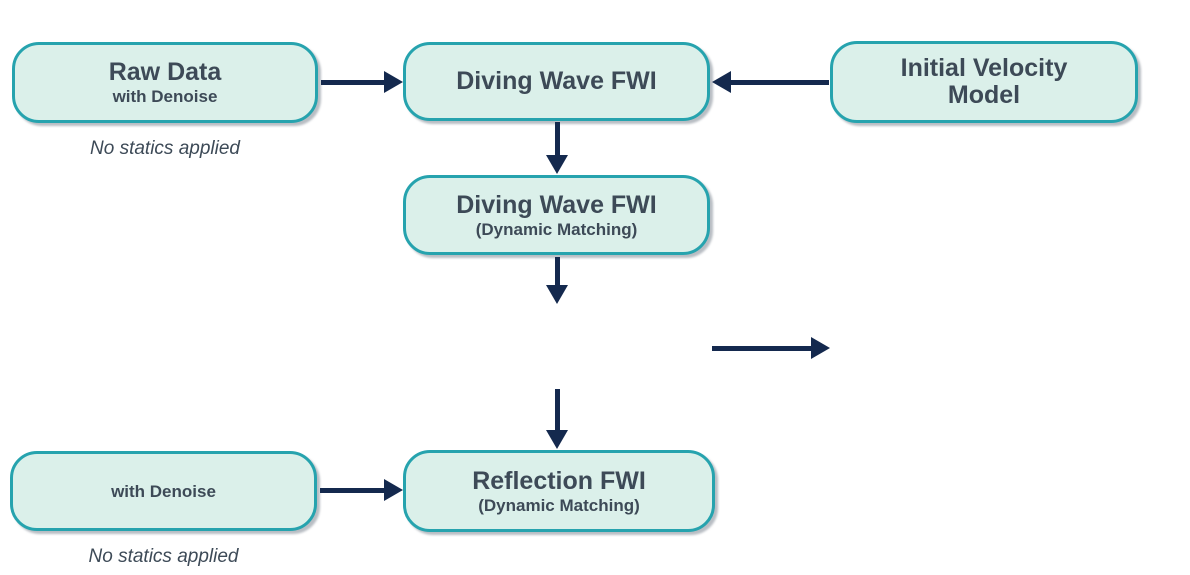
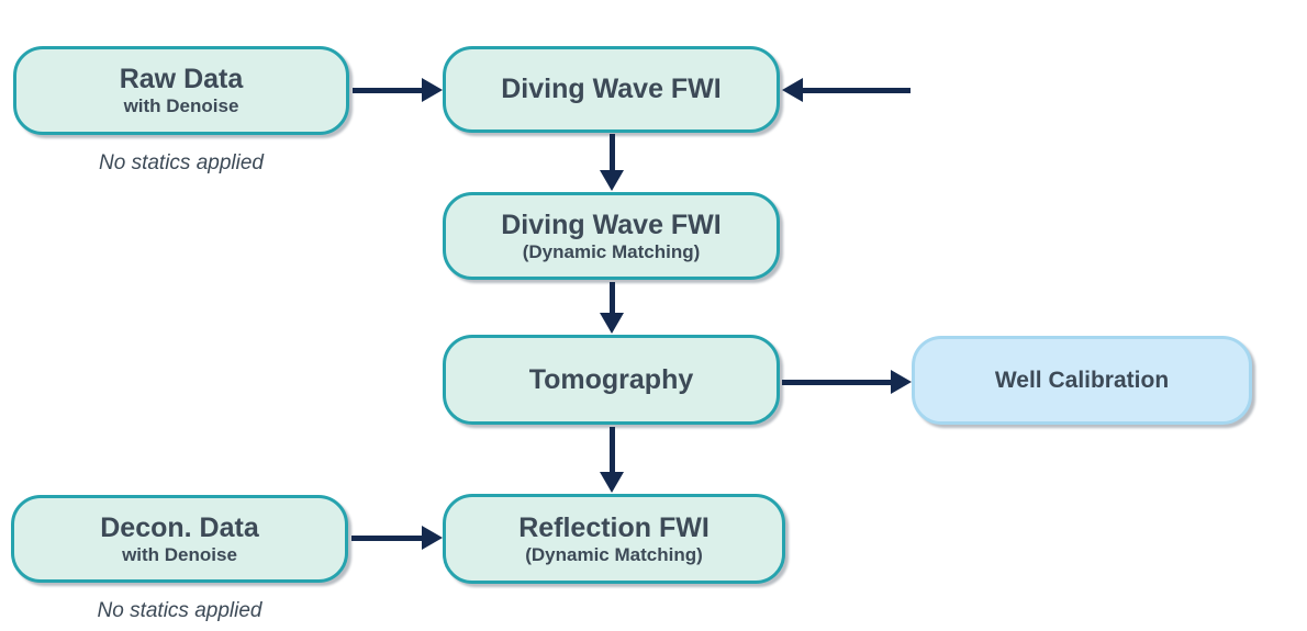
  Raw Data
  with Denoise
  Diving Wave FWI
- Initial Velocity
- Model
  Diving Wave FWI
  (Dynamic Matching)
+ Tomography
+ Well Calibration
+ Decon. Data
  with Denoise
  Reflection FWI
  (Dynamic Matching)
  No statics applied
  No statics applied
